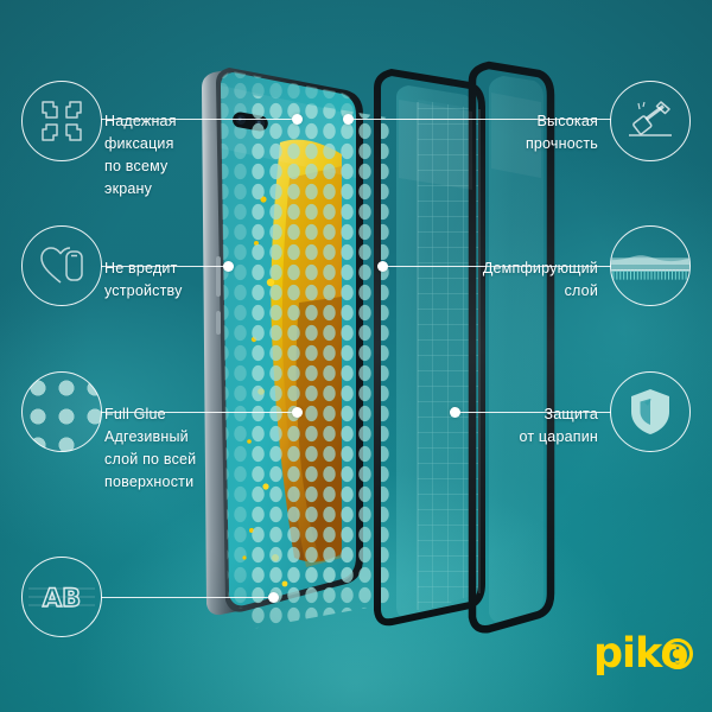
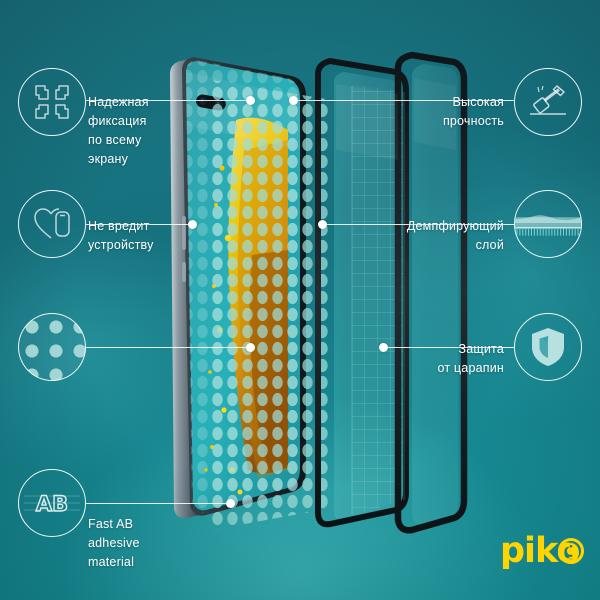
  Надежная
  фиксация
  по всему
  экрану
  Не вредит
  устройству
- Full Glue
- Адгезивный
- слой по всей
- поверхности
  AB
+ Fast AB
+ adhesive
+ material
  Высокая
  прочность
  Демпфирующий
  слой
  Защита
  от царапин
  pik
